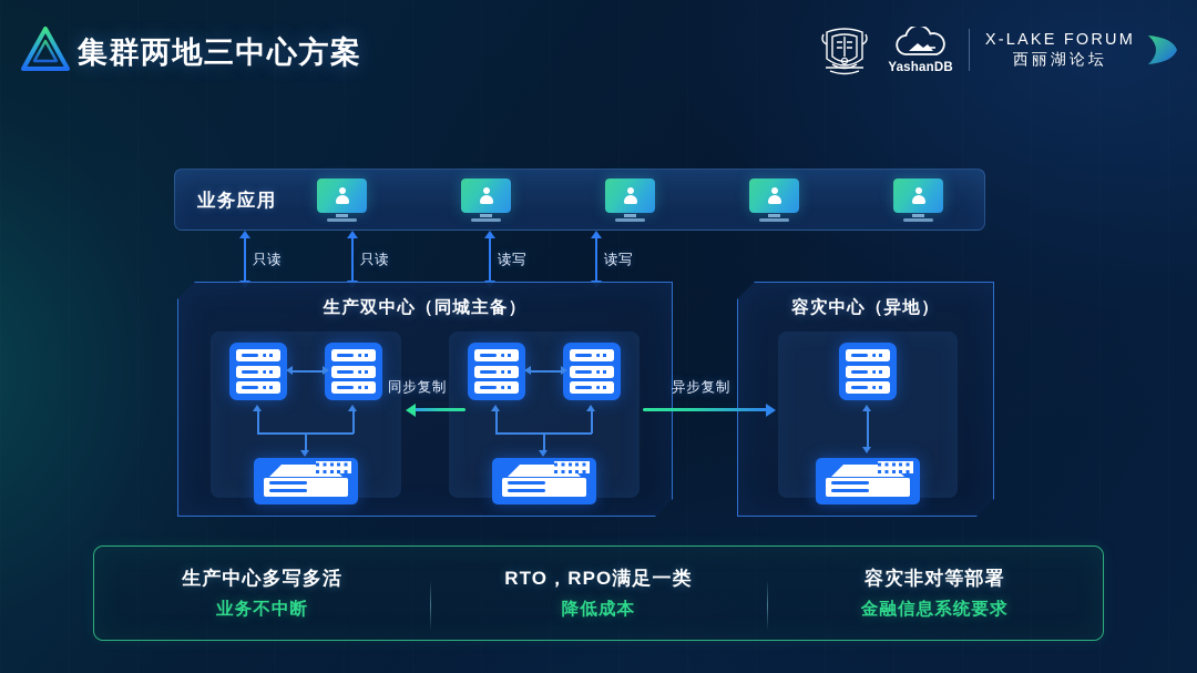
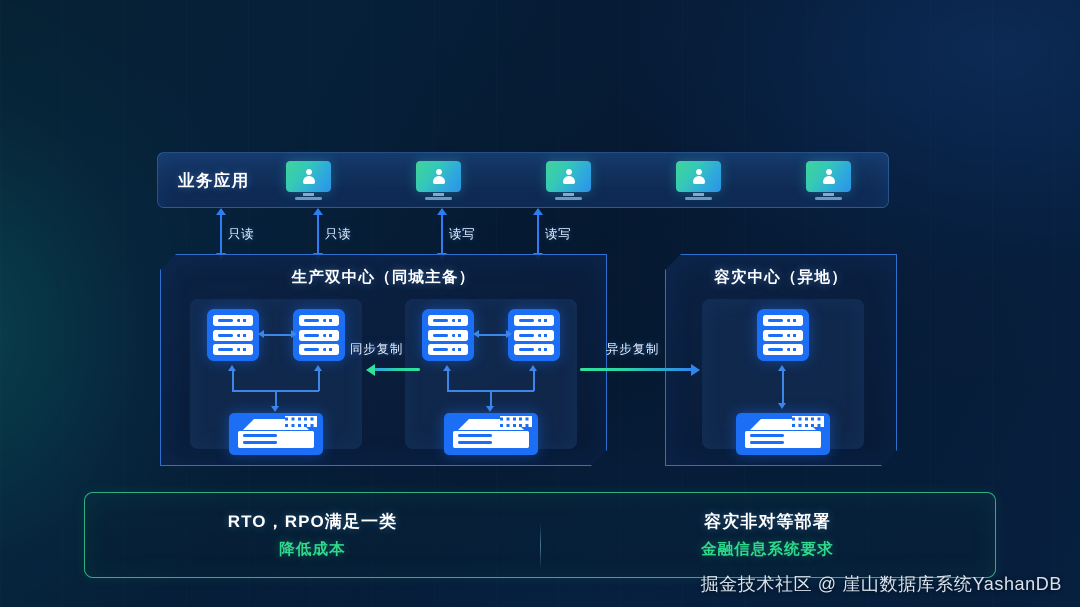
- 集群两地三中心方案
- YashanDB
- X-LAKE FORUM
- 西丽湖论坛
  业务应用
  只读
  只读
  读写
  读写
  生产双中心（同城主备）
  同步复制
  容灾中心（异地）
  异步复制
- 生产中心多写多活
- 业务不中断
  RTO，RPO满足一类
  降低成本
  容灾非对等部署
  金融信息系统要求
+ 掘金技术社区 @ 崖山数据库系统YashanDB
